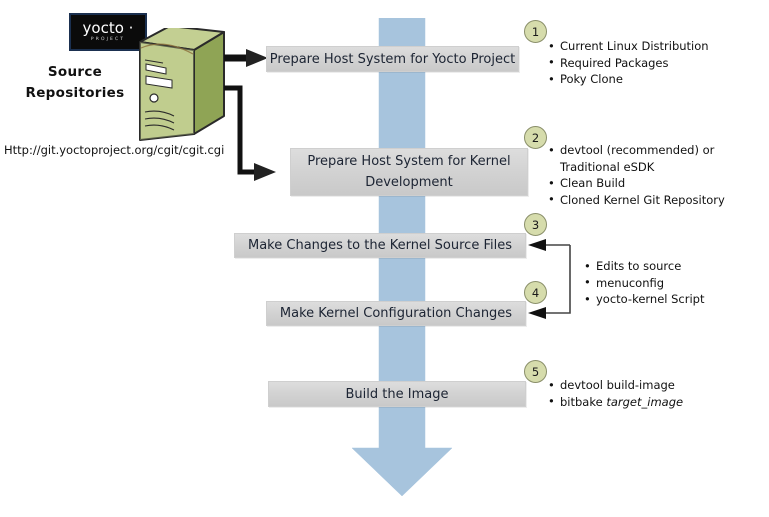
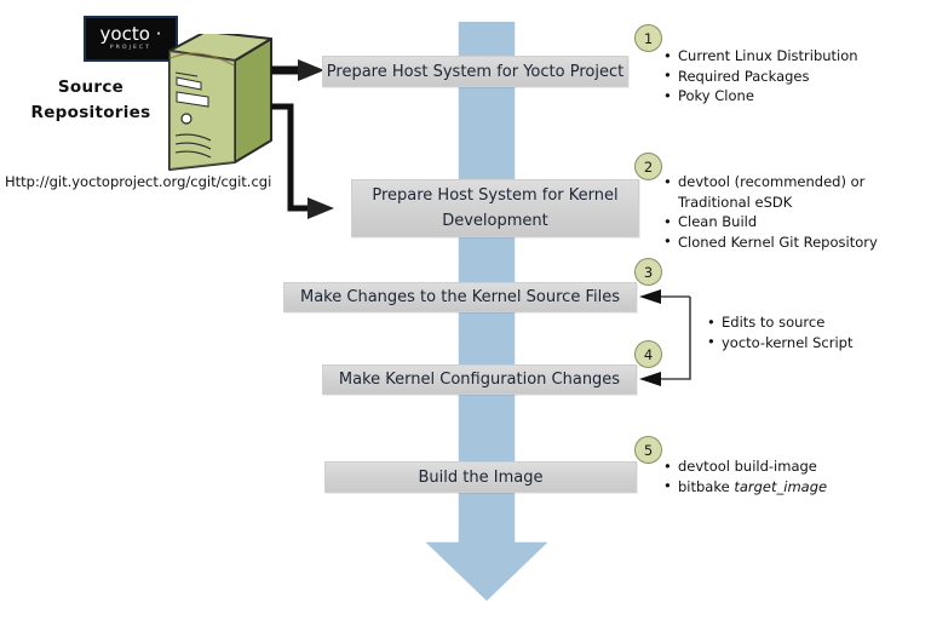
  yocto ·
  Source
  Repositories
  Http://git.yoctoproject.org/cgit/cgit.cgi
  Prepare Host System for Yocto Project
  1
  Current Linux Distribution
  Required Packages
  Poky Clone
  Prepare Host System for Kernel Development
  2
  devtool (recommended) or
  Traditional eSDK
  Clean Build
  Cloned Kernel Git Repository
  Make Changes to the Kernel Source Files
  3
  Make Kernel Configuration Changes
  4
  Edits to source
- menuconfig
  yocto-kernel Script
  Build the Image
  5
  devtool build-image
  bitbake target_image
